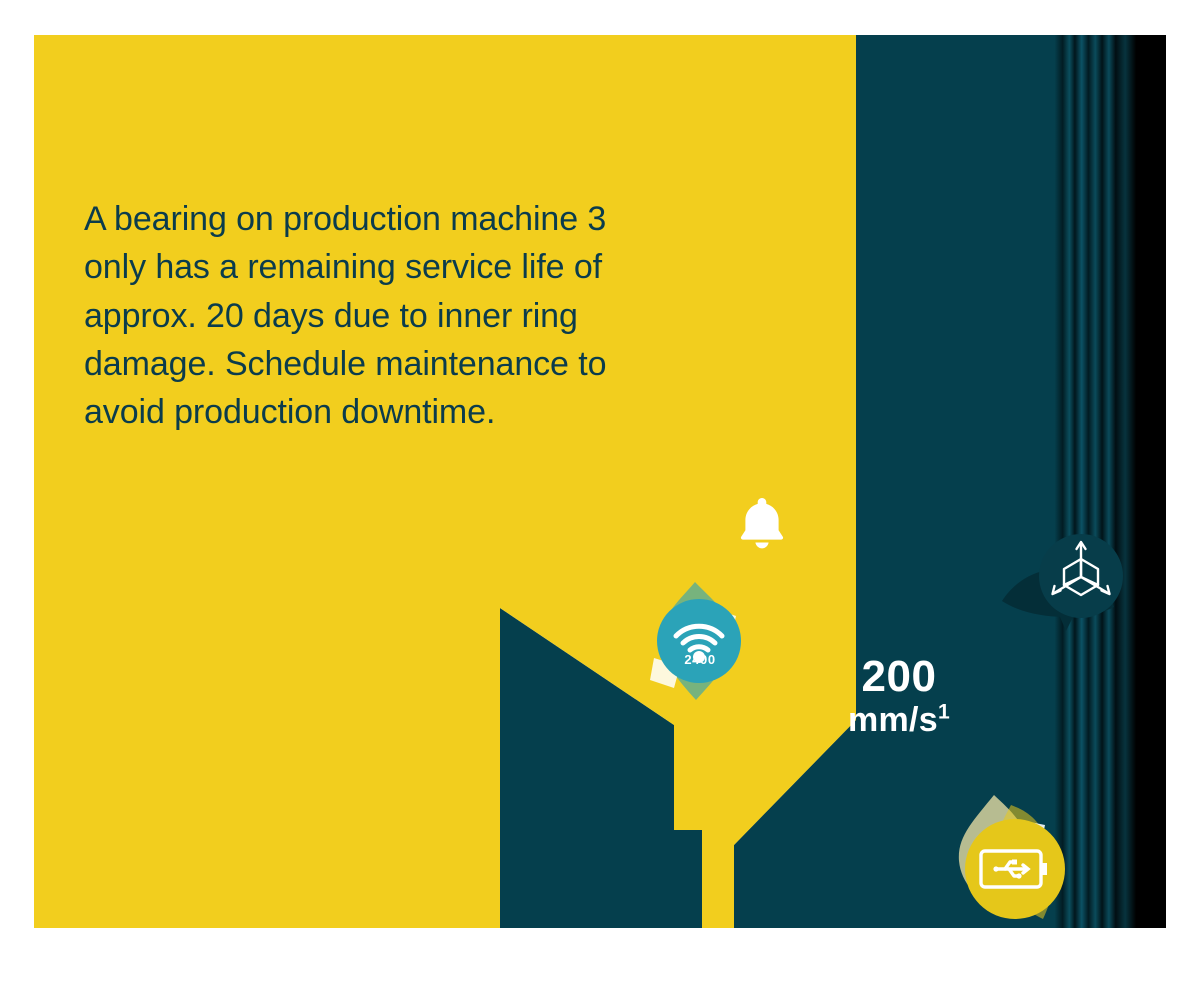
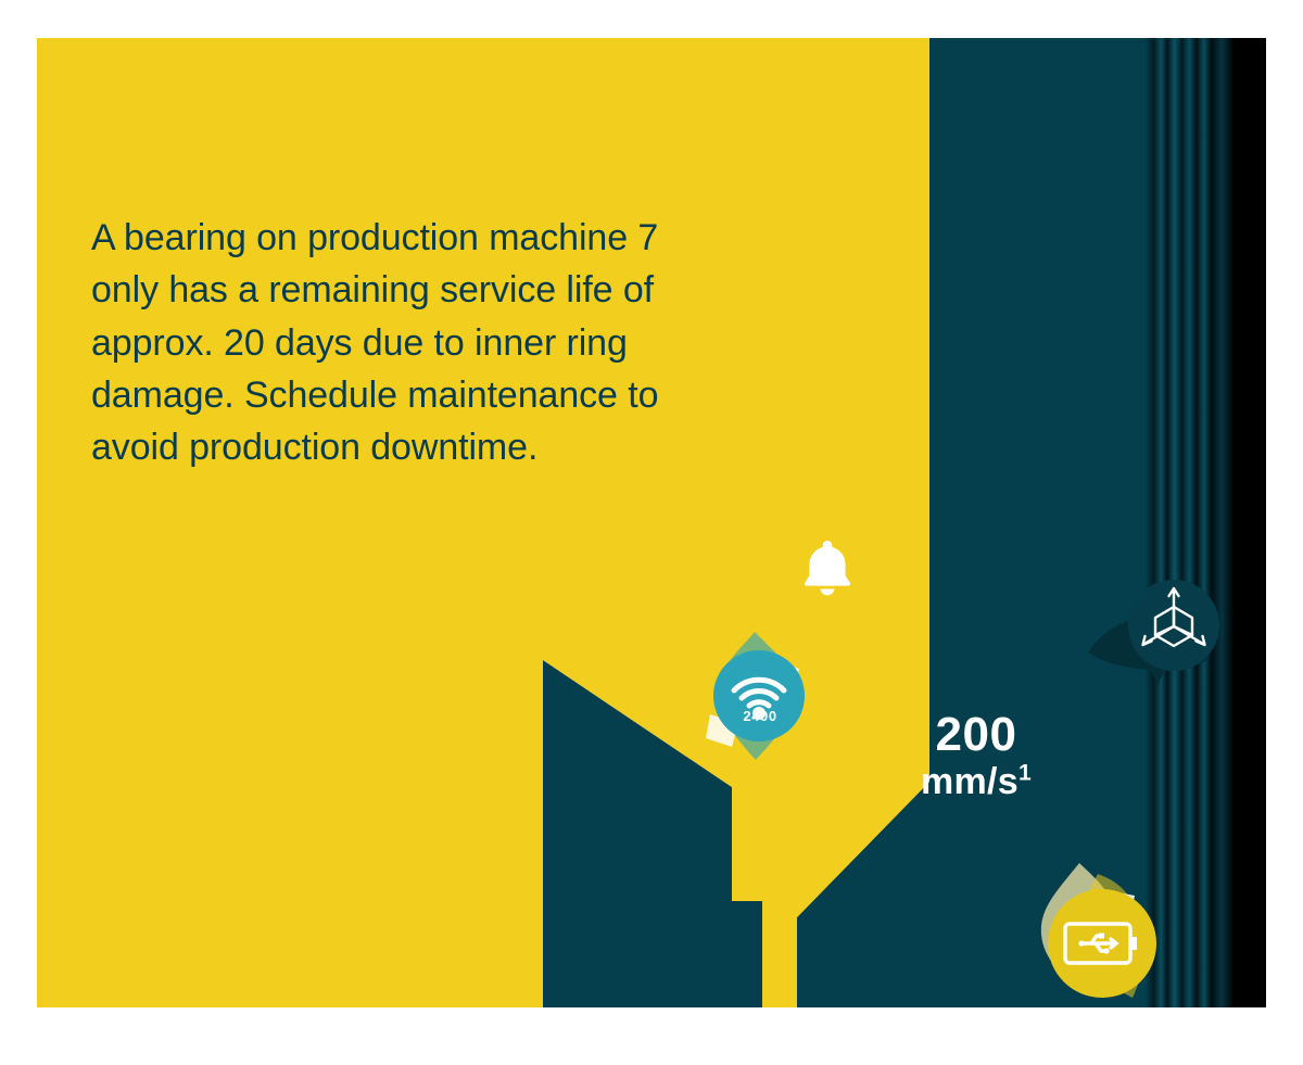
- A bearing on production machine 3 only has a remaining service life of approx. 20 days due to inner ring damage. Schedule maintenance to avoid production downtime.
+ A bearing on production machine 7 only has a remaining service life of approx. 20 days due to inner ring damage. Schedule maintenance to avoid production downtime.
  200
  mm/s1
  2400
